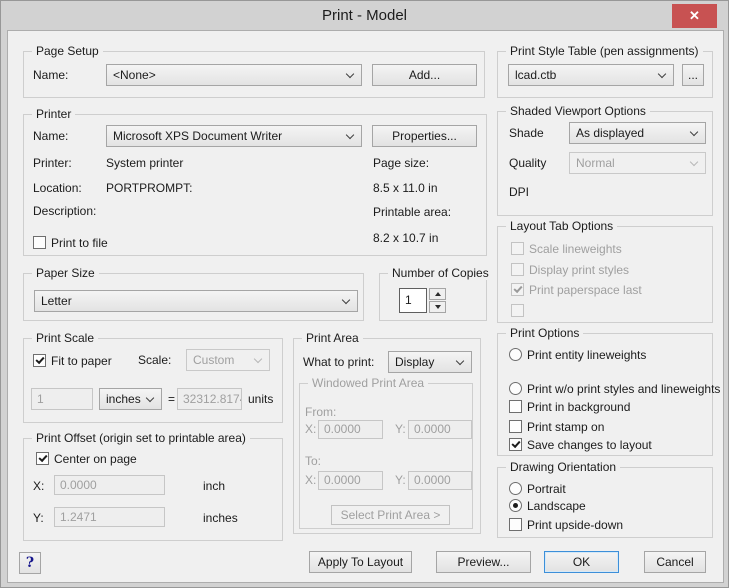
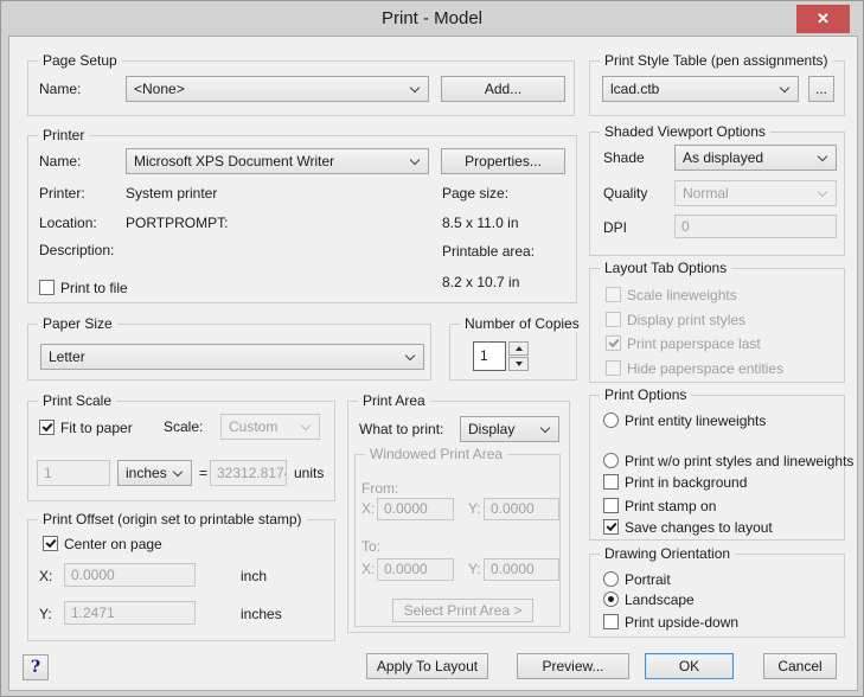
  Print - Model
  ✕
  Page Setup
  Name:
  <None>
  Add...
  Print Style Table (pen assignments)
  lcad.ctb
  ...
  Printer
  Name:
  Microsoft XPS Document Writer
  Properties...
  Printer:
  System printer
  Location:
  PORTPROMPT:
  Description:
  Print to file
  Page size:
  8.5 x 11.0 in
  Printable area:
  8.2 x 10.7 in
  Shaded Viewport Options
  Shade
  As displayed
  Quality
  Normal
  DPI
+ 0
  Layout Tab Options
  Scale lineweights
  Display print styles
  Print paperspace last
+ Hide paperspace entities
  Paper Size
  Letter
  Number of Copies
  1
  Print Scale
  Fit to paper
  Scale:
  Custom
  1
  inches
  =
  32312.817
  units
- Print Offset (origin set to printable area)
+ Print Offset (origin set to printable stamp)
  Center on page
  X:
  0.0000
  inch
  Y:
  1.2471
  inches
  Print Area
  What to print:
  Display
  Windowed Print Area
  From:
  X:
  0.0000
  Y:
  0.0000
  To:
  X:
  0.0000
  Y:
  0.0000
  Select Print Area >
  Print Options
  Print entity lineweights
  Print w/o print styles and lineweights
  Print in background
  Print stamp on
  Save changes to layout
  Drawing Orientation
  Portrait
  Landscape
  Print upside-down
  ?
  Apply To Layout
  Preview...
  OK
  Cancel
